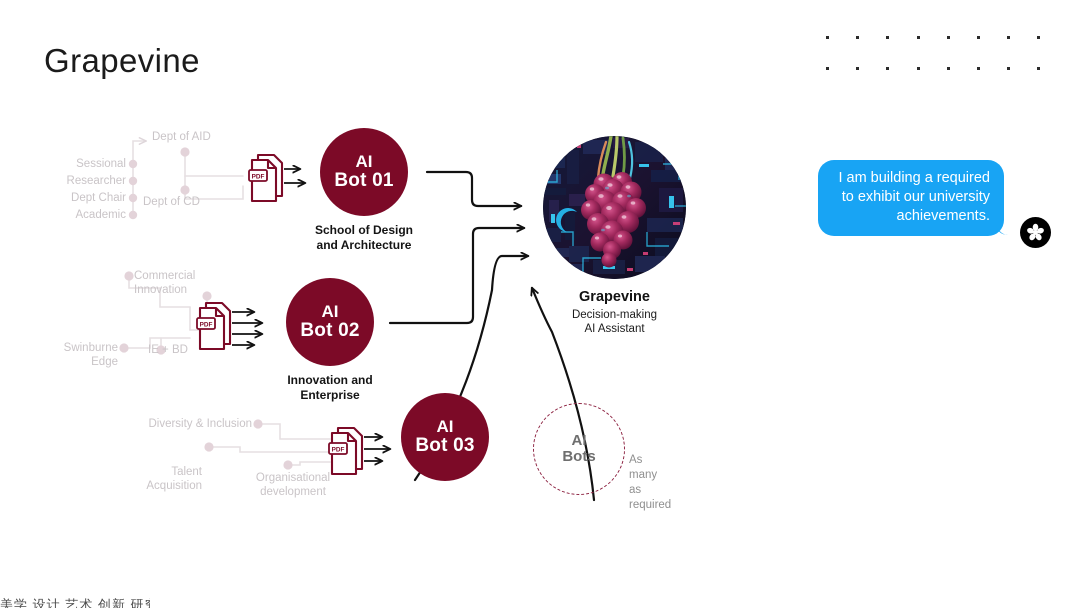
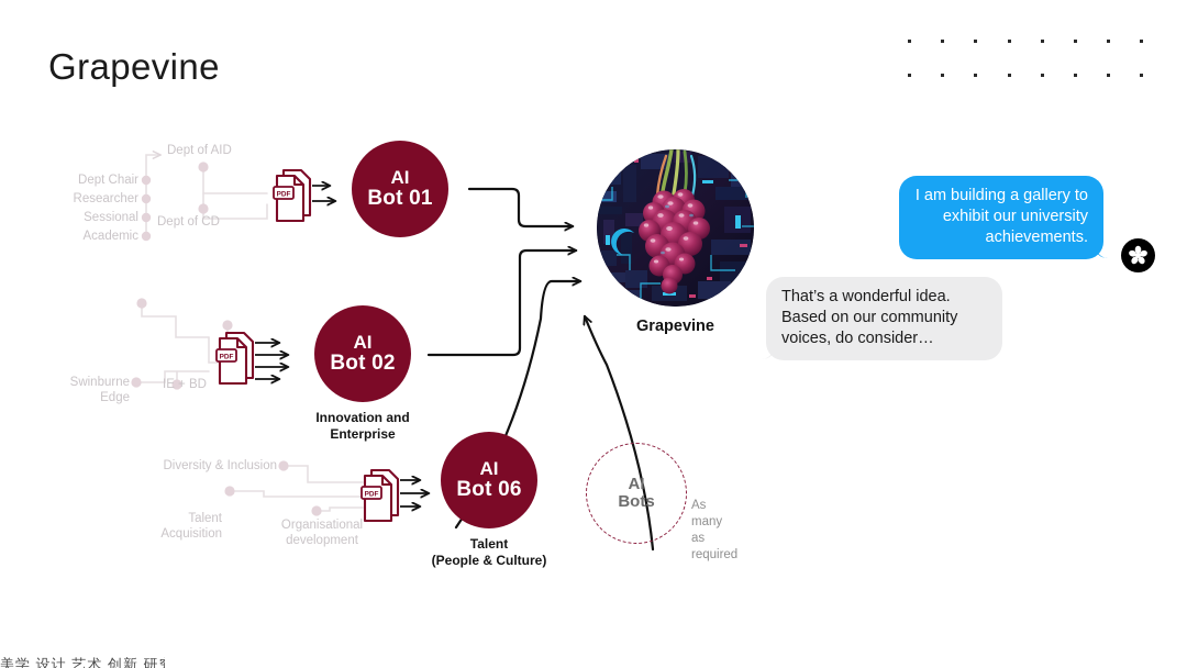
  Grapevine
- Sessional
+ Dept Chair
  Researcher
- Dept Chair
+ Sessional
  Academic
  Dept of AID
  Dept of CD
- Commercial
- Innovation
  Swinburne
  Edge
  IE + BD
  Diversity & Inclusion
  Talent Acquisition
  Organisational
  development
  AI
  Bot 01
- School of Design
- and Architecture
  AI
  Bot 02
  Innovation and
  Enterprise
  AI
- Bot 03
+ Bot 06
+ Talent
+ (People & Culture)
  AI
  Bots
  As many
  as required
  Grapevine
- Decision-making
- AI Assistant
- I am building a required to exhibit our university achievements.
+ I am building a gallery to exhibit our university achievements.
+ That’s a wonderful idea. Based on our community voices, do consider…
  美学 设计 艺术 创新 研
